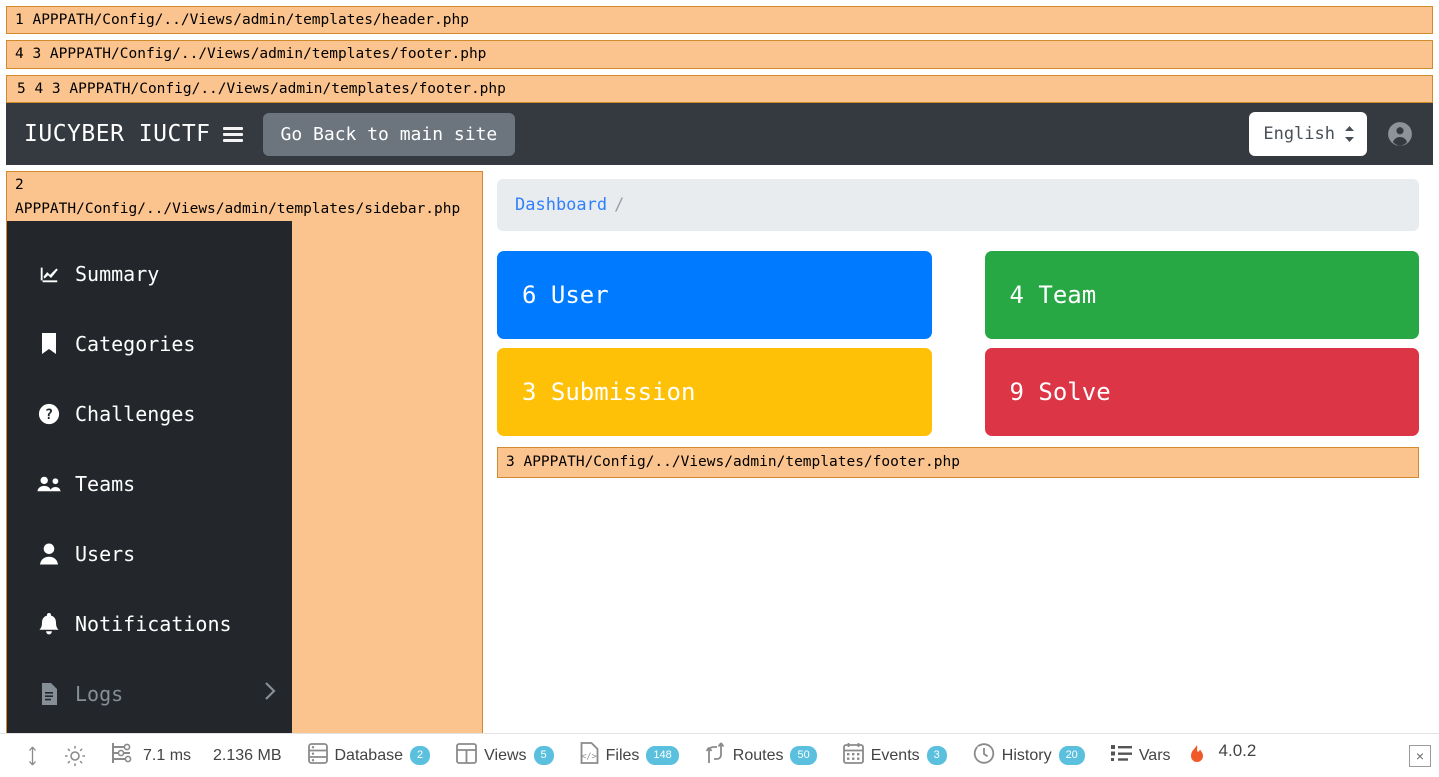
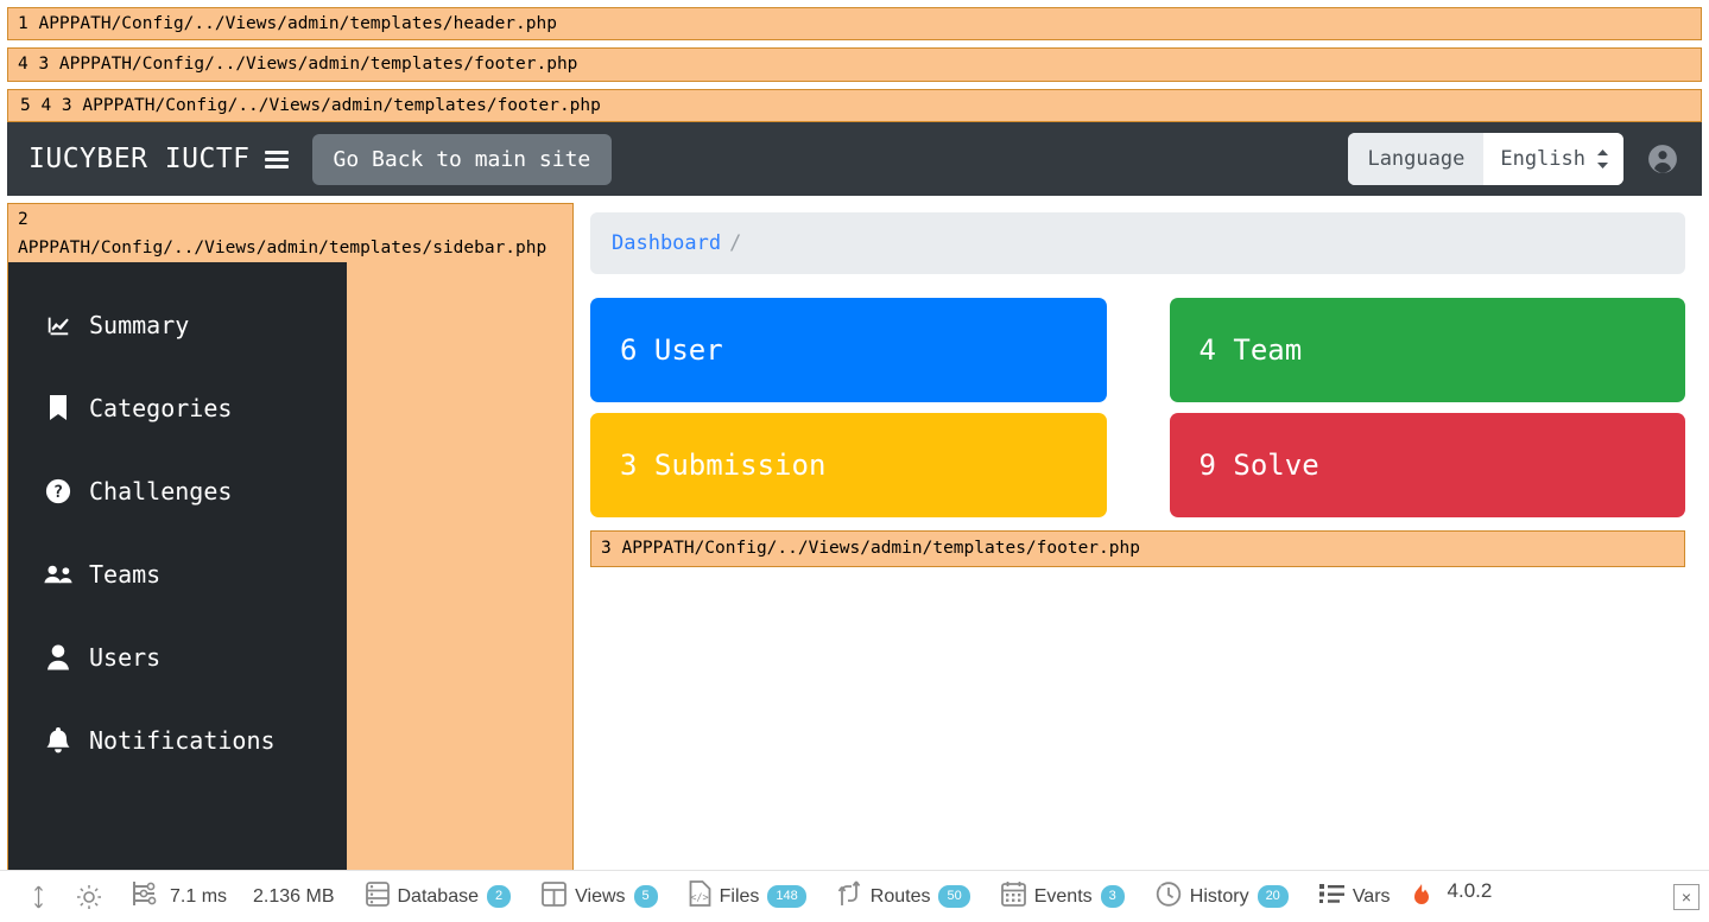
  1 APPPATH/Config/../Views/admin/templates/header.php
  4 3 APPPATH/Config/../Views/admin/templates/footer.php
  5 4 3 APPPATH/Config/../Views/admin/templates/footer.php
  IUCYBER IUCTF
  Go Back to main site
+ Language
  English
  2
  APPPATH/Config/../Views/admin/templates/sidebar.php
  Summary
  Categories
  ?
  Challenges
  Teams
  Users
  Notifications
- Logs
  Dashboard /
  6
  User
  4
  Team
  3
  Submission
  9
  Solve
  3 APPPATH/Config/../Views/admin/templates/footer.php
  7.1 ms
  2.136 MB
  Database
  2
  Views
  5
  </>
  Files
  148
  Routes
  50
  Events
  3
  History
  20
  Vars
  4.0.2
  ×
